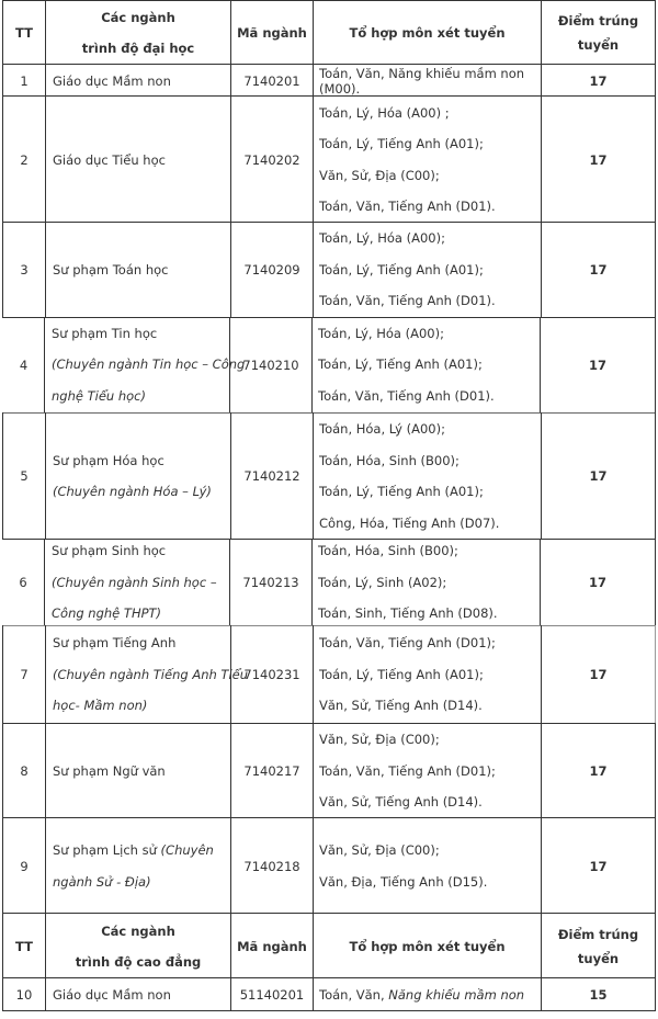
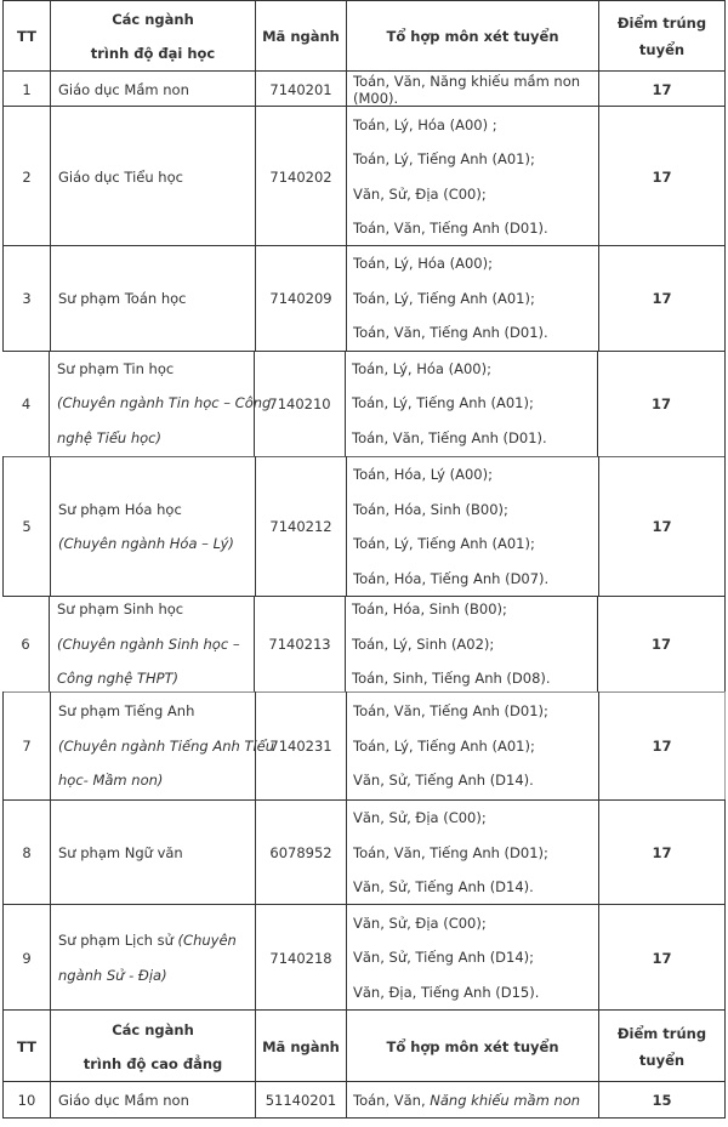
  TT
  Các ngành
  trình độ đại học
  Mã ngành
  Tổ hợp môn xét tuyển
  Điểm trúng
  tuyển
  1
  Giáo dục Mầm non
  7140201
  Toán, Văn, Năng khiếu mầm non (M00).
  17
  2
  Giáo dục Tiểu học
  7140202
  Toán, Lý, Hóa (A00) ;
  Toán, Lý, Tiếng Anh (A01);
  Văn, Sử, Địa (C00);
  Toán, Văn, Tiếng Anh (D01).
  17
  3
  Sư phạm Toán học
  7140209
  Toán, Lý, Hóa (A00);
  Toán, Lý, Tiếng Anh (A01);
  Toán, Văn, Tiếng Anh (D01).
  17
  4
  Sư phạm Tin học
  (Chuyên ngành Tin học – Cô
  nghệ Tiểu học)
  7140210
  Toán, Lý, Hóa (A00);
  Toán, Lý, Tiếng Anh (A01);
  Toán, Văn, Tiếng Anh (D01).
  17
  5
  Sư phạm Hóa học
  (Chuyên ngành Hóa – Lý)
  7140212
  Toán, Hóa, Lý (A00);
  Toán, Hóa, Sinh (B00);
  Toán, Lý, Tiếng Anh (A01);
- Công, Hóa, Tiếng Anh (D07).
+ Toán, Hóa, Tiếng Anh (D07).
  17
  6
  Sư phạm Sinh học
  (Chuyên ngành Sinh học –
  Công nghệ THPT)
  7140213
  Toán, Hóa, Sinh (B00);
  Toán, Lý, Sinh (A02);
  Toán, Sinh, Tiếng Anh (D08).
  17
  7
  Sư phạm Tiếng Anh
  (Chuyên ngành Tiếng Anh T
  học- Mầm non)
  7140231
  Toán, Văn, Tiếng Anh (D01);
  Toán, Lý, Tiếng Anh (A01);
  Văn, Sử, Tiếng Anh (D14).
  17
  8
  Sư phạm Ngữ văn
- 7140217
+ 6078952
  Văn, Sử, Địa (C00);
  Toán, Văn, Tiếng Anh (D01);
  Văn, Sử, Tiếng Anh (D14).
  17
  9
  Sư phạm Lịch sử (Chuyên
  ngành Sử - Địa)
  7140218
  Văn, Sử, Địa (C00);
+ Văn, Sử, Tiếng Anh (D14);
  Văn, Địa, Tiếng Anh (D15).
  17
  TT
  Các ngành
  trình độ cao đẳng
  Mã ngành
  Tổ hợp môn xét tuyển
  Điểm trúng
  tuyển
  10
  Giáo dục Mầm non
  51140201
  Toán, Văn, Năng khiếu mầm non
  15
